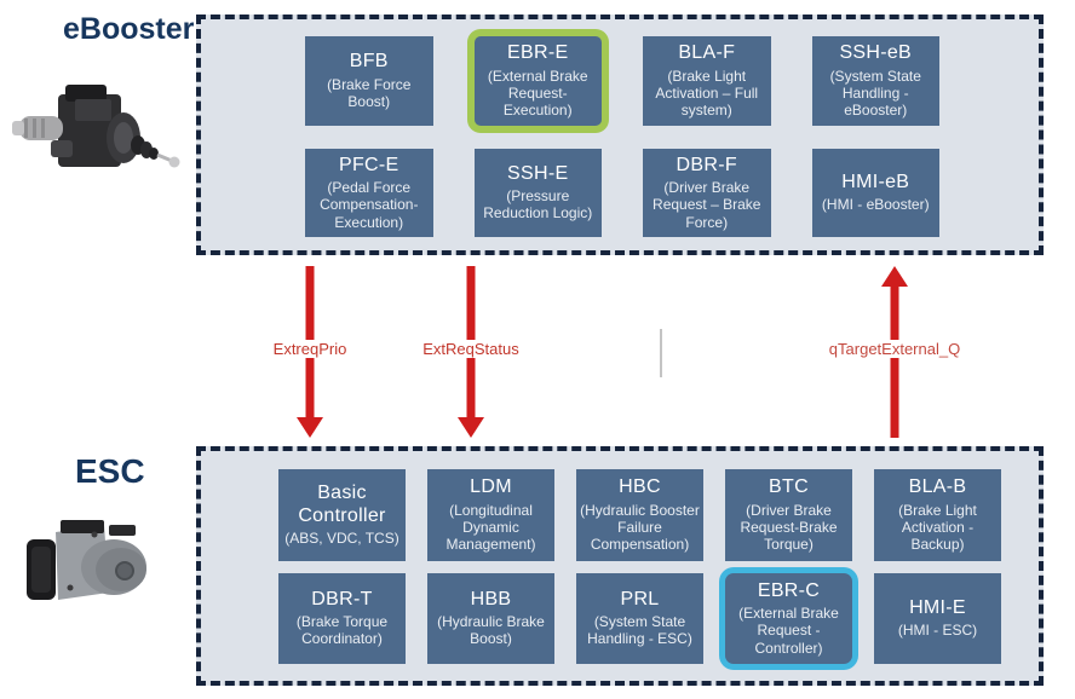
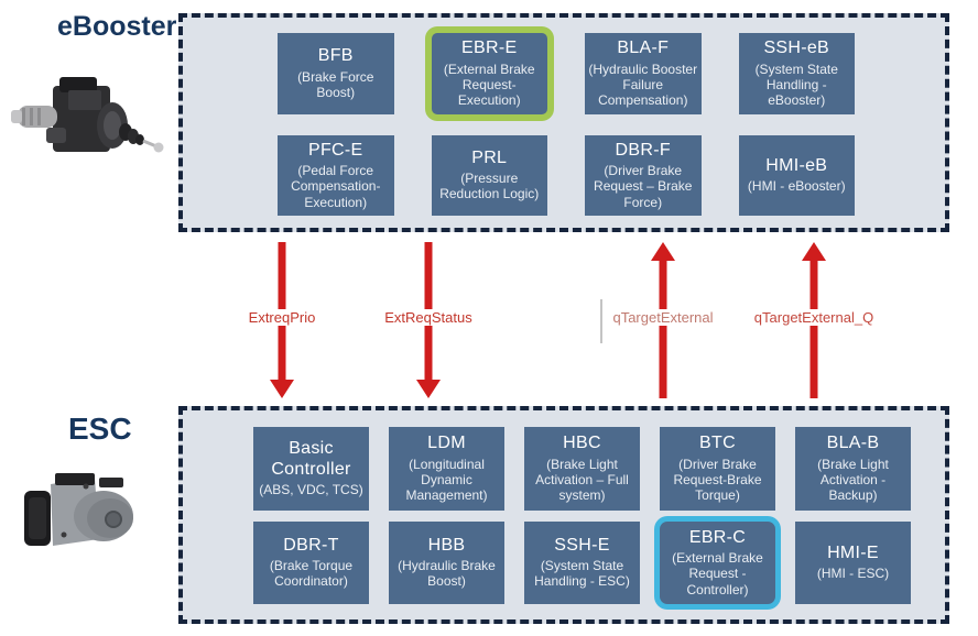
  eBooster
  BFB
  (Brake Force Boost)
  EBR-E
  (External Brake Request-Execution)
  BLA-F
- (Brake Light Activation – Full system)
+ (Hydraulic Booster Failure Compensation)
  SSH-eB
  (System State Handling - eBooster)
  PFC-E
  (Pedal Force Compensation-Execution)
- SSH-E
+ PRL
  (Pressure Reduction Logic)
  DBR-F
  (Driver Brake Request – Brake Force)
  HMI-eB
  (HMI - eBooster)
  ExtreqPrio
  ExtReqStatus
+ qTargetExternal
  qTargetExternal_Q
  ESC
  Basic Controller
  (ABS, VDC, TCS)
  LDM
  (Longitudinal Dynamic Management)
  HBC
- (Hydraulic Booster Failure Compensation)
+ (Brake Light Activation – Full system)
  BTC
  (Driver Brake Request-Brake Torque)
  BLA-B
  (Brake Light Activation - Backup)
  DBR-T
  (Brake Torque Coordinator)
  HBB
  (Hydraulic Brake Boost)
- PRL
+ SSH-E
  (System State Handling - ESC)
  EBR-C
  (External Brake Request - Controller)
  HMI-E
  (HMI - ESC)
